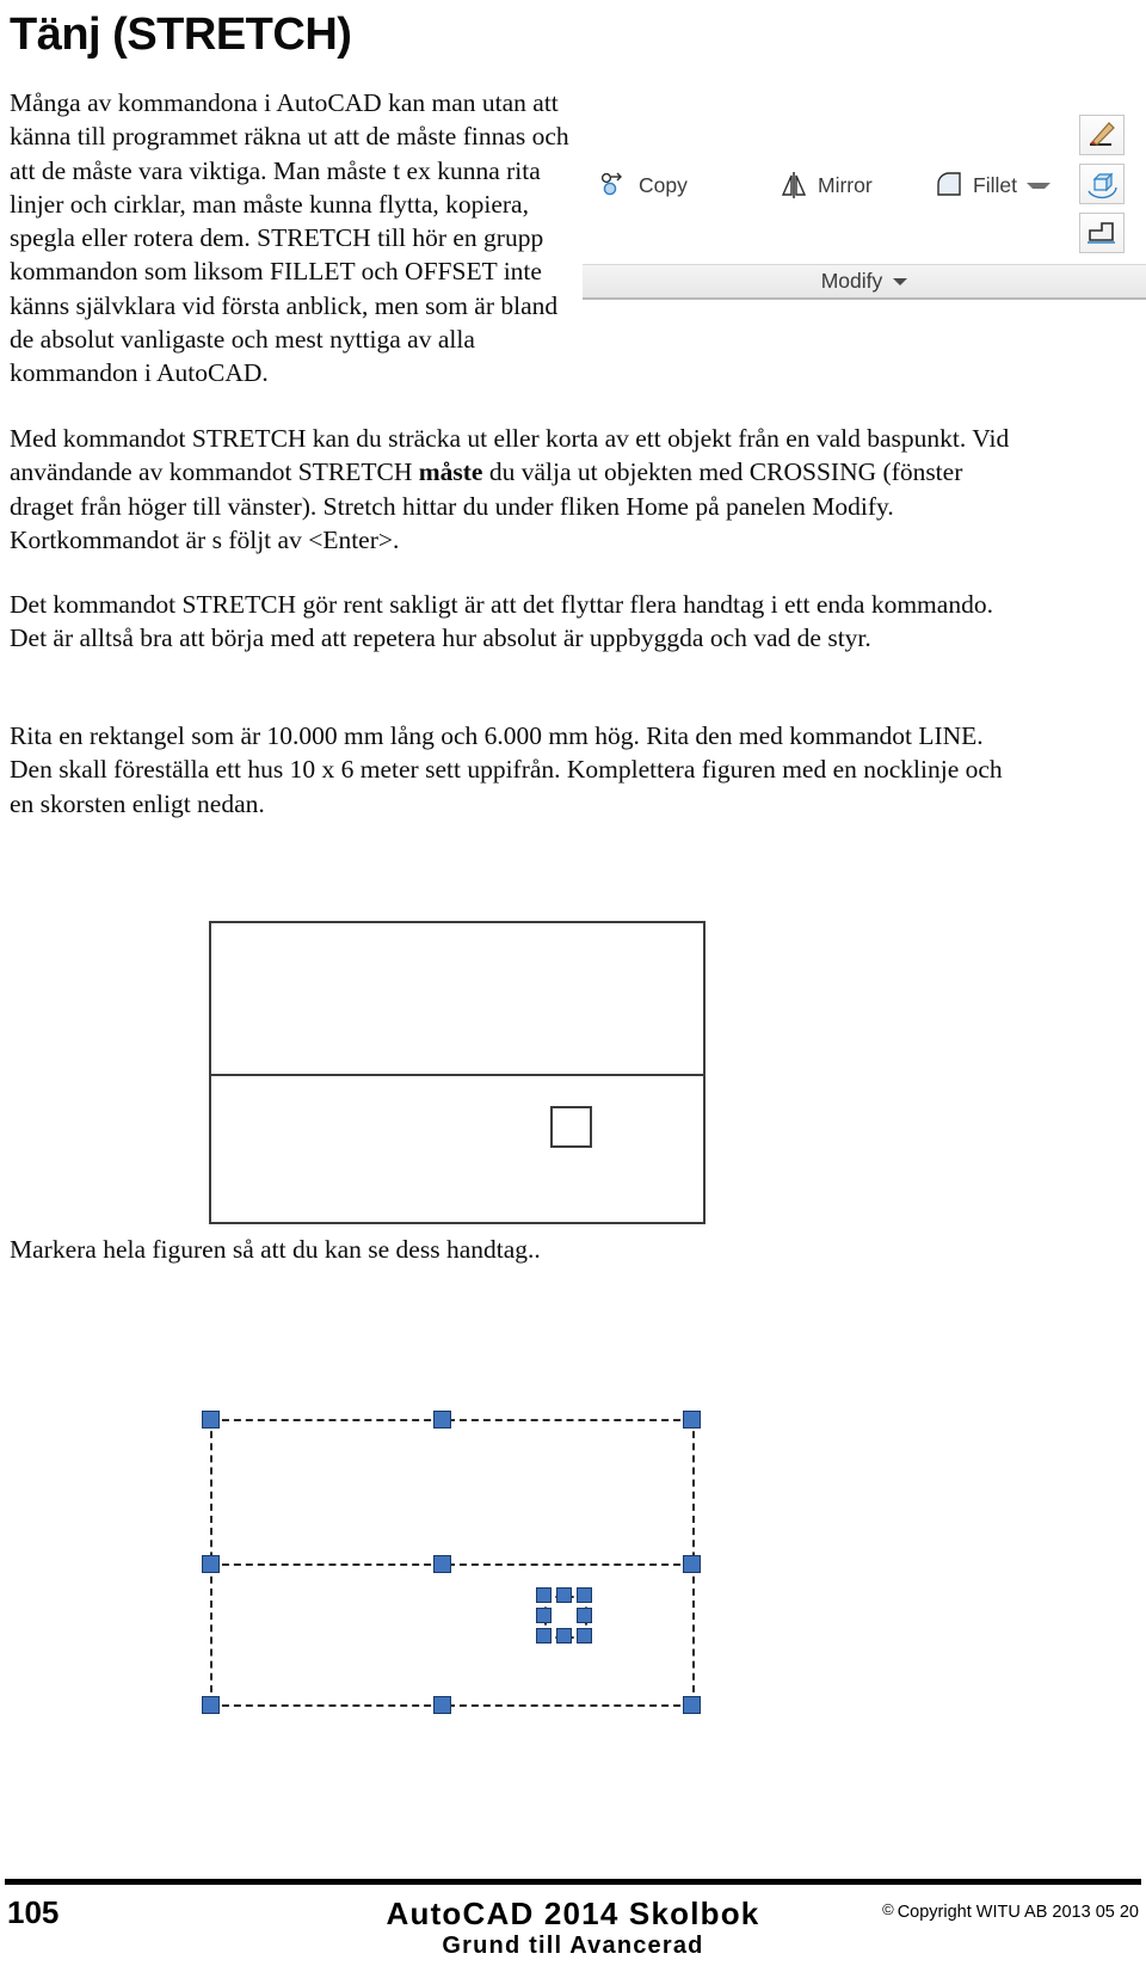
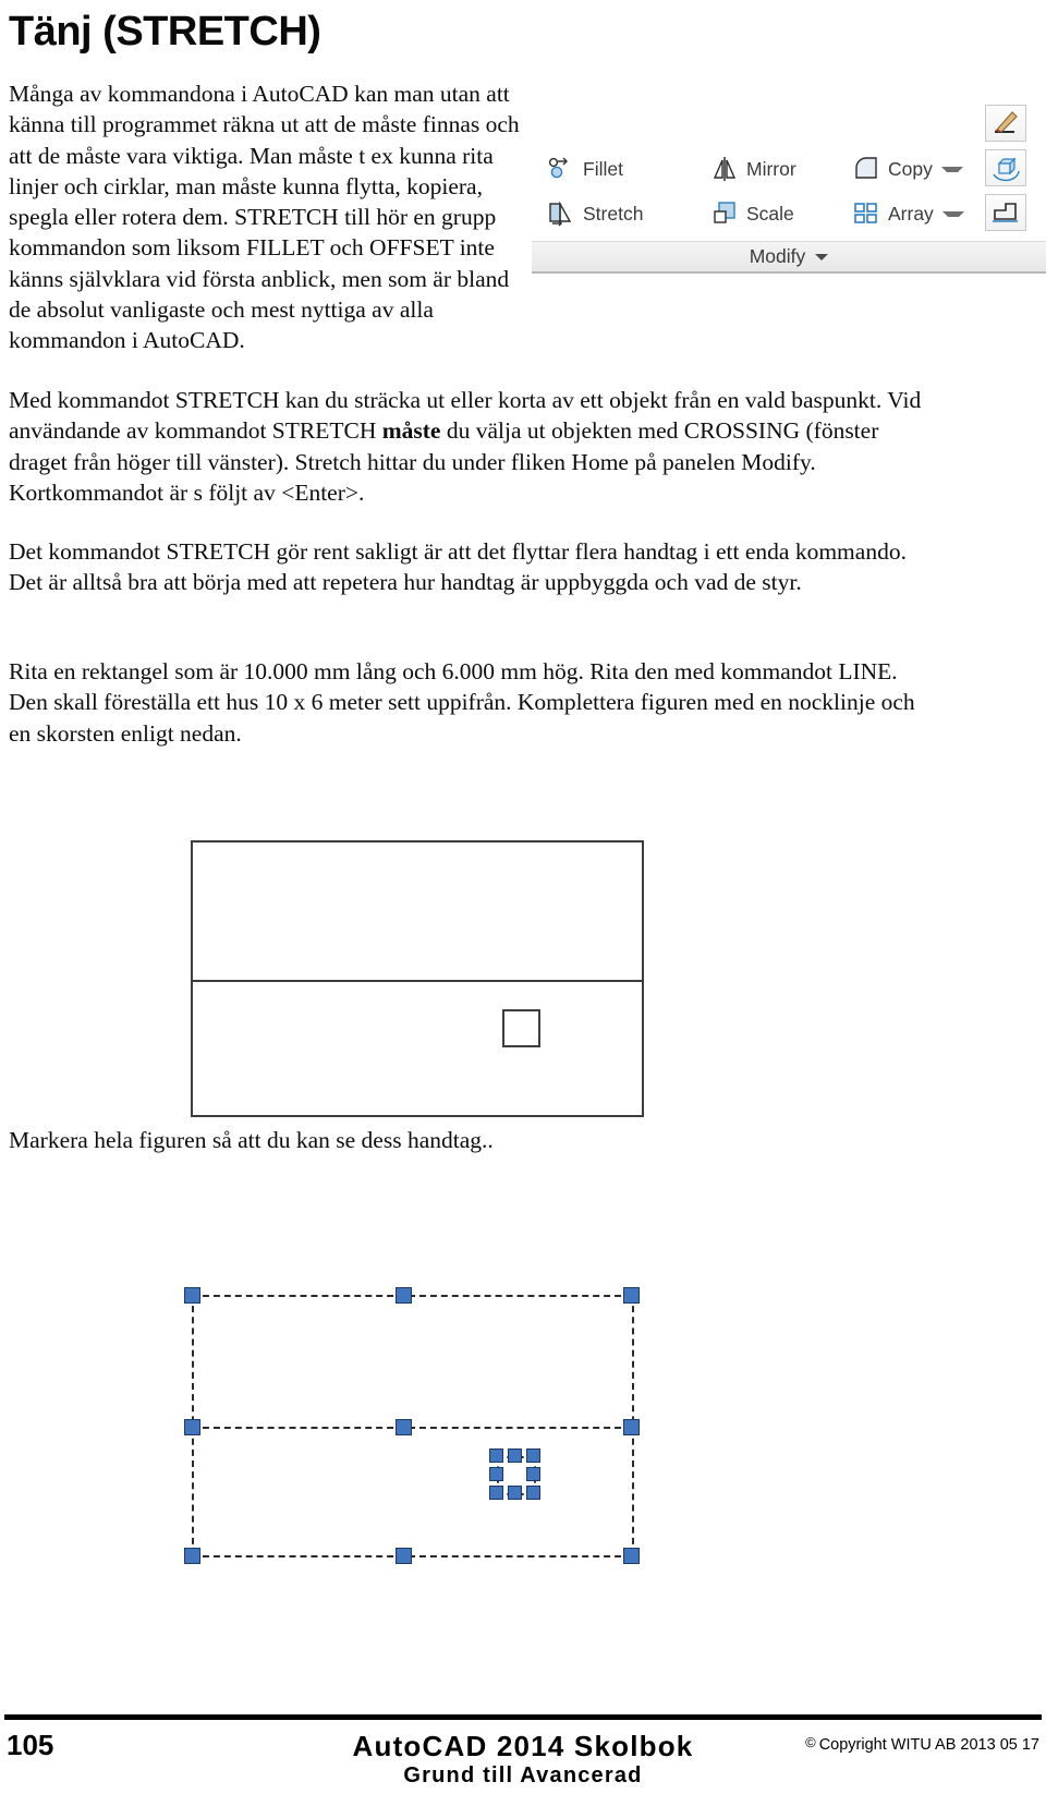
  Tänj (STRETCH)
  Många av kommandona i AutoCAD kan man utan att känna till programmet räkna ut att de måste finnas och att de måste vara viktiga. Man måste t ex kunna rita linjer och cirklar, man måste kunna flytta, kopiera, spegla eller rotera dem. STRETCH till hör en grupp kommandon som liksom FILLET och OFFSET inte känns självklara vid första anblick, men som är bland de absolut vanligaste och mest nyttiga av alla kommandon i AutoCAD.
- Copy
+ Fillet
  Mirror
- Fillet
+ Copy
+ Stretch
+ Scale
+ Array
  Modify
  Med kommandot STRETCH kan du sträcka ut eller korta av ett objekt från en vald baspunkt. Vid användande av kommandot STRETCH måste du välja ut objekten med CROSSING (fönster draget från höger till vänster). Stretch hittar du under fliken Home på panelen Modify. Kortkommandot är s följt av <Enter>.
- Det kommandot STRETCH gör rent sakligt är att det flyttar flera handtag i ett enda kommando. Det är alltså bra att börja med att repetera hur absolut är uppbyggda och vad de styr.
+ Det kommandot STRETCH gör rent sakligt är att det flyttar flera handtag i ett enda kommando. Det är alltså bra att börja med att repetera hur handtag är uppbyggda och vad de styr.
  Rita en rektangel som är 10.000 mm lång och 6.000 mm hög. Rita den med kommandot LINE. Den skall föreställa ett hus 10 x 6 meter sett uppifrån. Komplettera figuren med en nocklinje och en skorsten enligt nedan.
  Markera hela figuren så att du kan se dess handtag..
  105
  AutoCAD 2014 Skolbok
  Grund till Avancerad
- © Copyright WITU AB 2013 05 20
+ © Copyright WITU AB 2013 05 17
